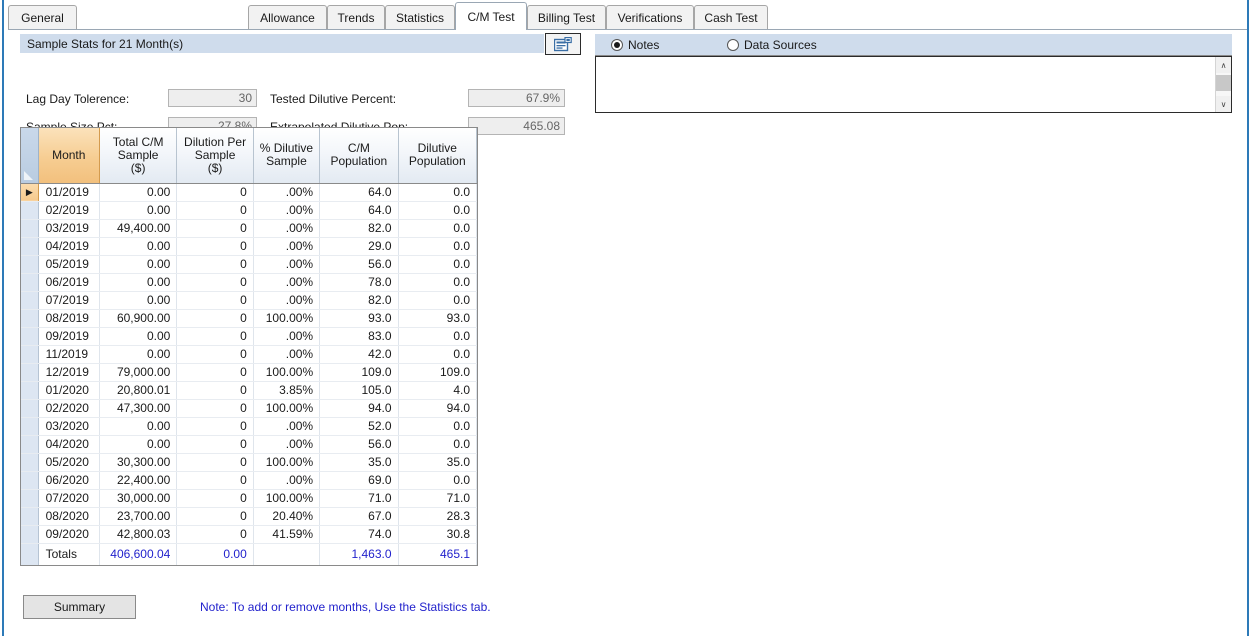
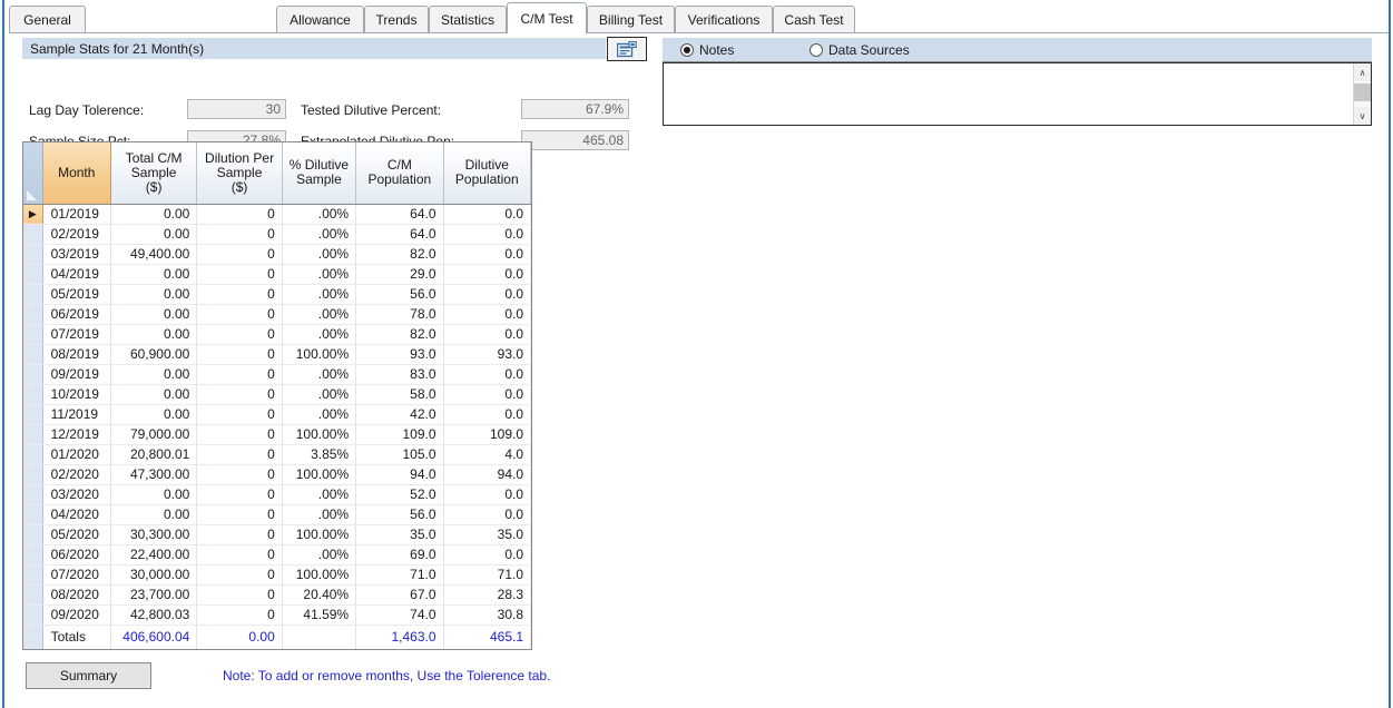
  General
  Allowance
  Trends
  Statistics
  C/M Test
  Billing Test
  Verifications
  Cash Test
  Sample Stats for 21 Month(s)
  Lag Day Tolerence:
  30
  Tested Dilutive Percent:
  67.9%
  27.8%
  465.08
  Notes
  Data Sources
  ∧
  ∨
  	Month	Total C/M Sample ($)	Dilution Per Sample ($)	% Dilutive Sample	C/M Population	Dilutive Population
  ▶	01/2019	0.00	0	.00%	64.0	0.0
  	02/2019	0.00	0	.00%	64.0	0.0
  	03/2019	49,400.00	0	.00%	82.0	0.0
  	04/2019	0.00	0	.00%	29.0	0.0
  	05/2019	0.00	0	.00%	56.0	0.0
  	06/2019	0.00	0	.00%	78.0	0.0
  	07/2019	0.00	0	.00%	82.0	0.0
  	08/2019	60,900.00	0	100.00%	93.0	93.0
  	09/2019	0.00	0	.00%	83.0	0.0
+ 	10/2019	0.00	0	.00%	58.0	0.0
  	11/2019	0.00	0	.00%	42.0	0.0
  	12/2019	79,000.00	0	100.00%	109.0	109.0
  	01/2020	20,800.01	0	3.85%	105.0	4.0
  	02/2020	47,300.00	0	100.00%	94.0	94.0
  	03/2020	0.00	0	.00%	52.0	0.0
  	04/2020	0.00	0	.00%	56.0	0.0
  	05/2020	30,300.00	0	100.00%	35.0	35.0
  	06/2020	22,400.00	0	.00%	69.0	0.0
  	07/2020	30,000.00	0	100.00%	71.0	71.0
  	08/2020	23,700.00	0	20.40%	67.0	28.3
  	09/2020	42,800.03	0	41.59%	74.0	30.8
  	Totals	406,600.04	0.00		1,463.0	465.1
  Summary
- Note: To add or remove months, Use the Statistics tab.
+ Note: To add or remove months, Use the Tolerence tab.
